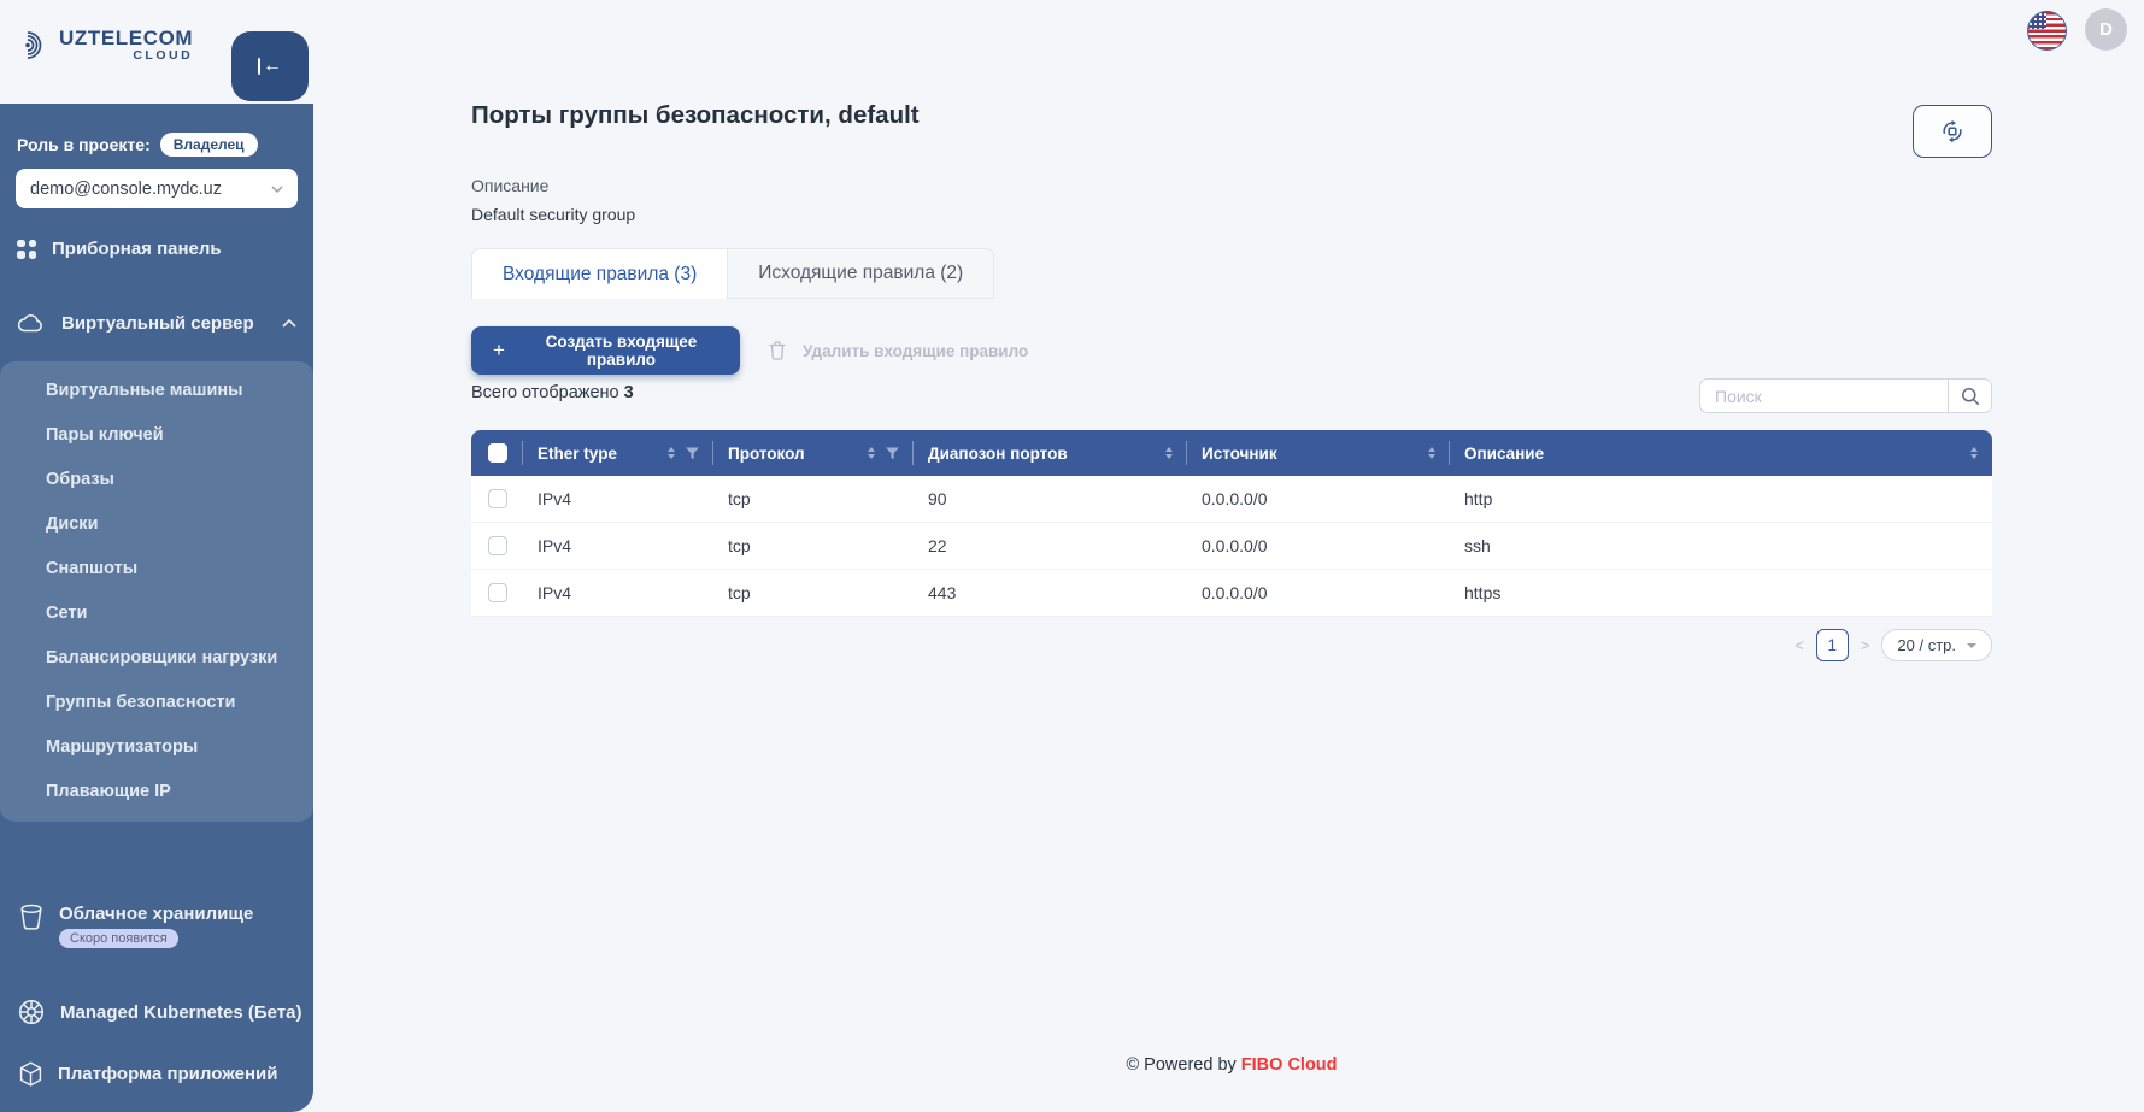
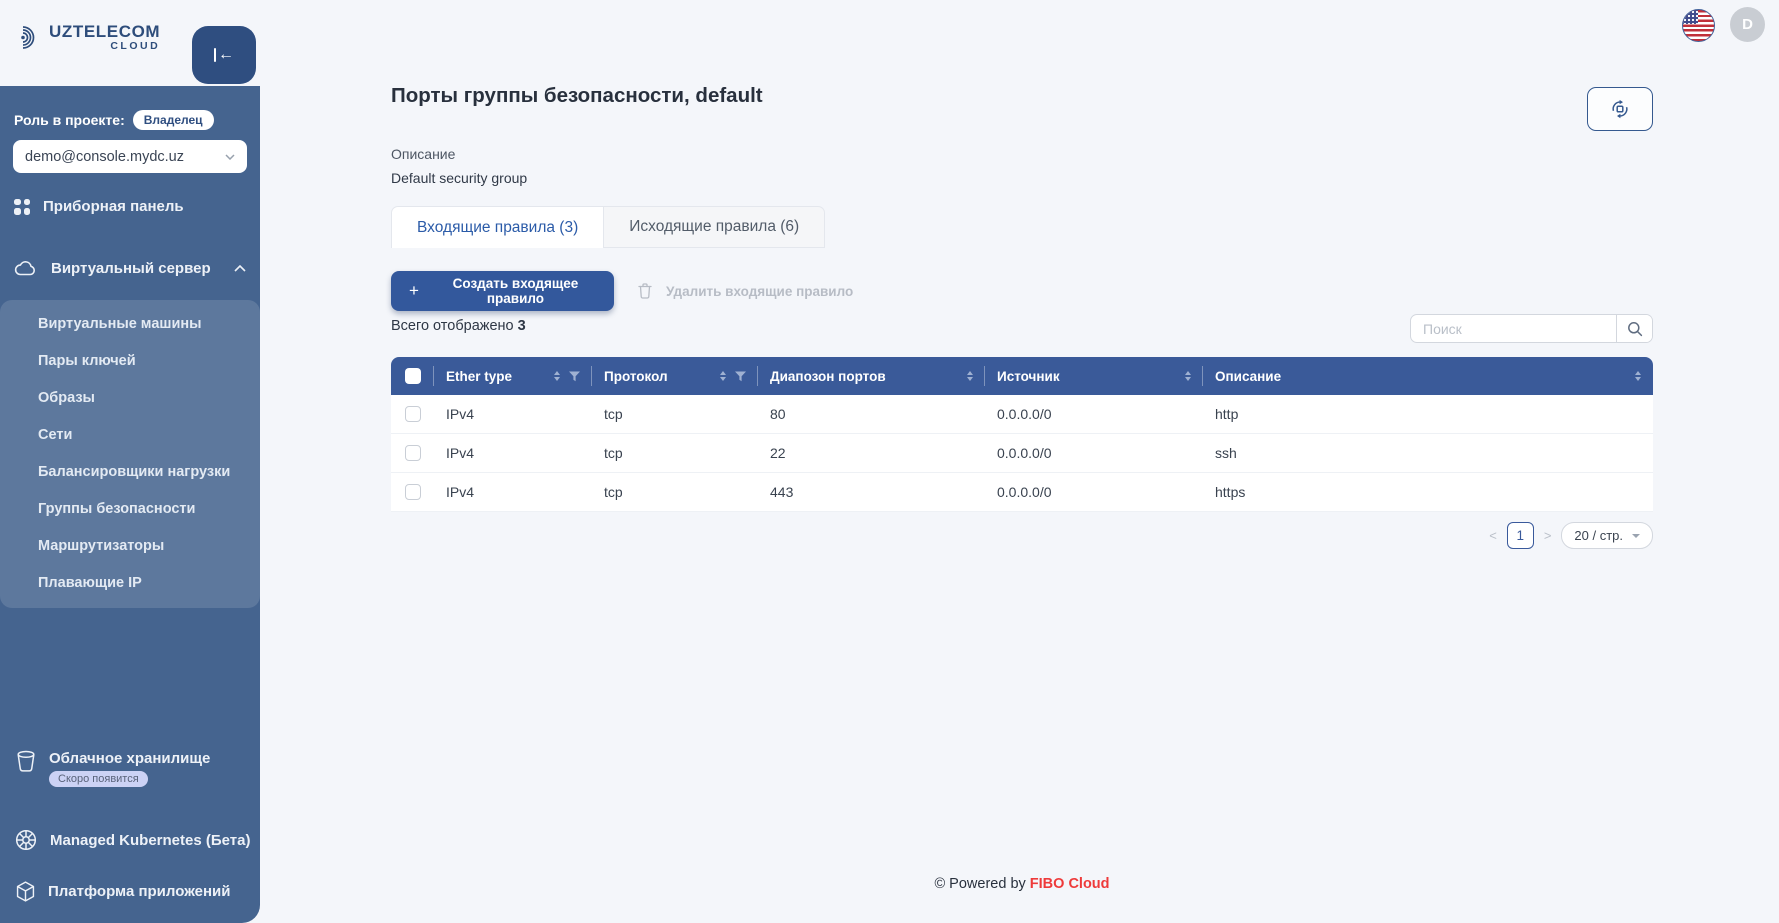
  UZTELECOM
  CLOUD
  ←
  Роль в проекте:
  Владелец
  demo@console.mydc.uz
  Приборная панель
  Виртуальный сервер
  Виртуальные машины
  Пары ключей
  Образы
- Диски
- Снапшоты
  Сети
  Балансировщики нагрузки
  Группы безопасности
  Маршрутизаторы
  Плавающие IP
  Облачное хранилище
  Скоро появится
  Managed Kubernetes (Бета)
  Платформа приложений
  D
  Порты группы безопасности, default
  Описание
  Default security group
  Входящие правила (3)
- Исходящие правила (2)
+ Исходящие правила (6)
  +
  Создать входящее правило
  Удалить входящие правило
  Всего отображено 3
  Поиск
  Ether type
  Протокол
  Диапозон портов
  Источник
  Описание
  IPv4
  tcp
- 90
+ 80
  0.0.0.0/0
  http
  IPv4
  tcp
  22
  0.0.0.0/0
  ssh
  IPv4
  tcp
  443
  0.0.0.0/0
  https
  <
  1
  >
  20 / стр.
  © Powered by FIBO Cloud
